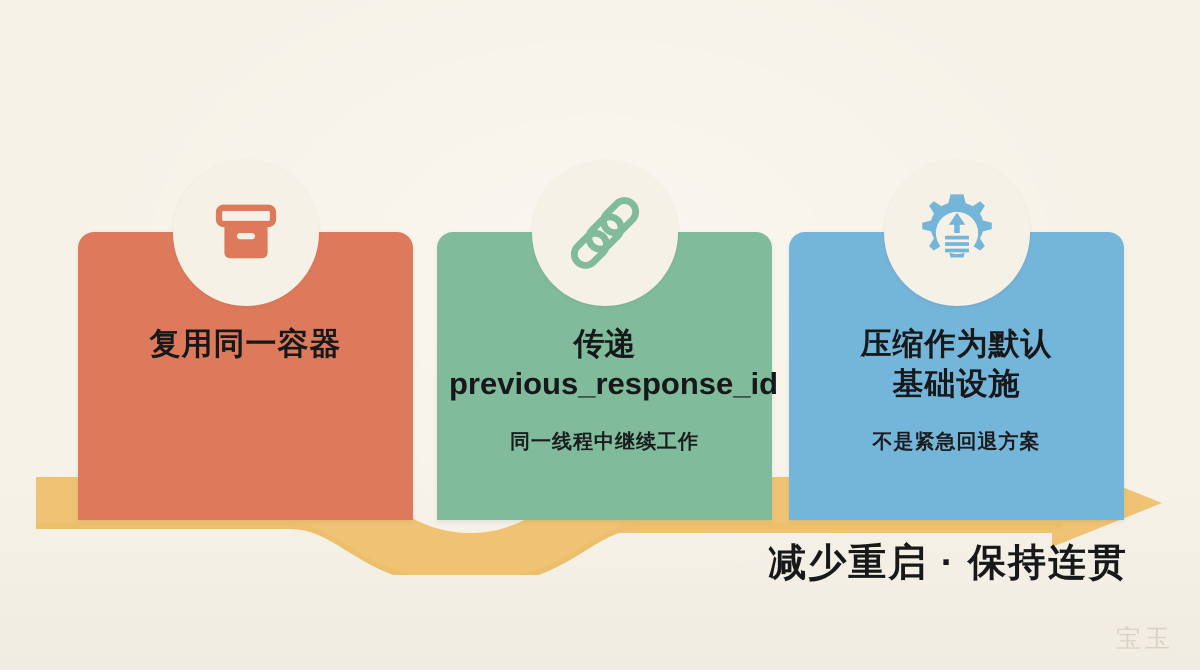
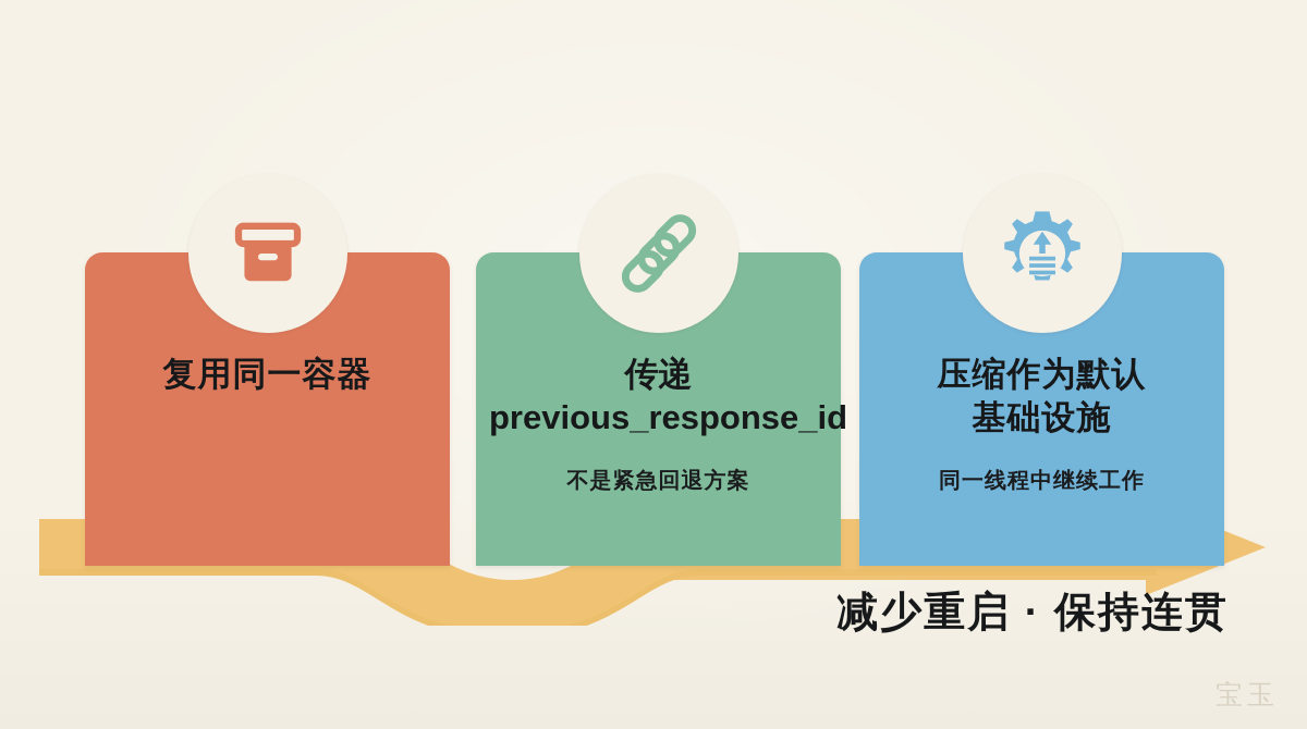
  复用同一容器
  传递
  previous_response_id
- 同一线程中继续工作
+ 不是紧急回退方案
  压缩作为默认
  基础设施
- 不是紧急回退方案
+ 同一线程中继续工作
  减少重启 · 保持连贯
  宝玉
